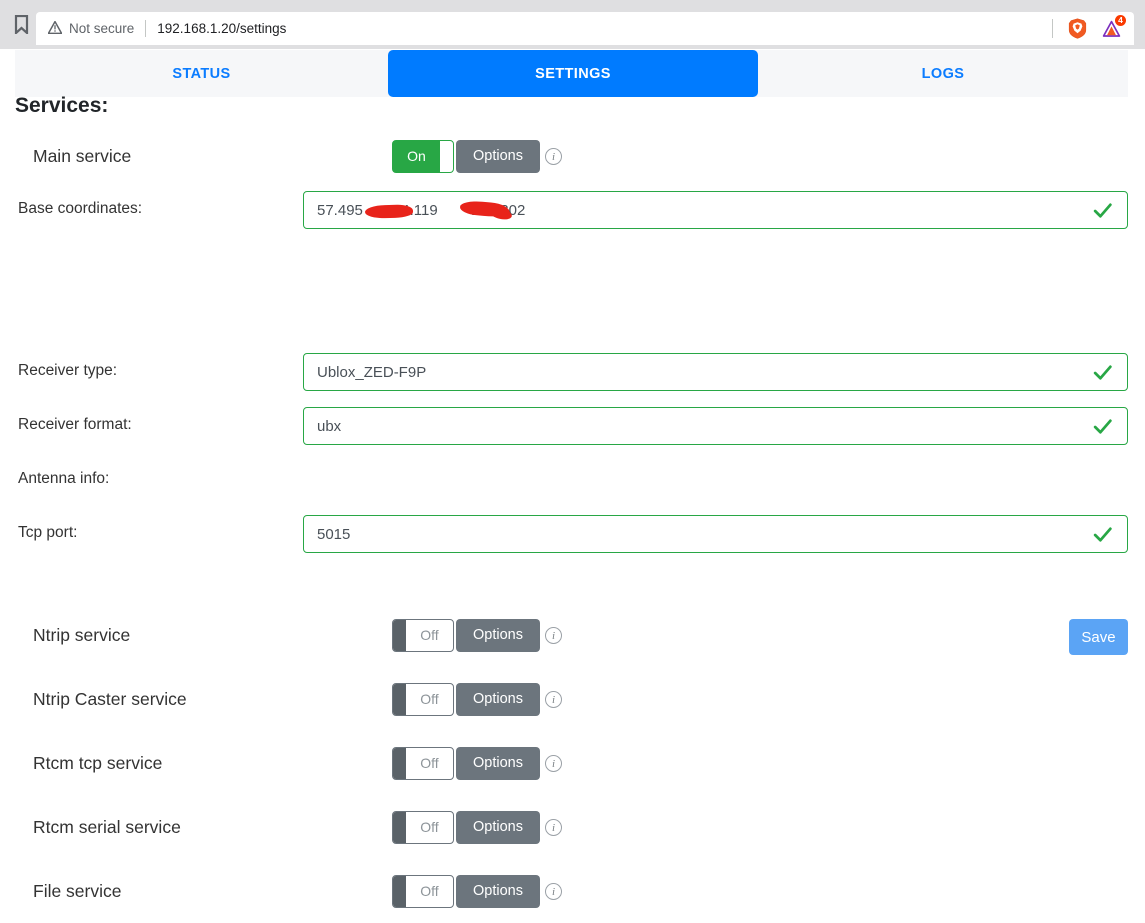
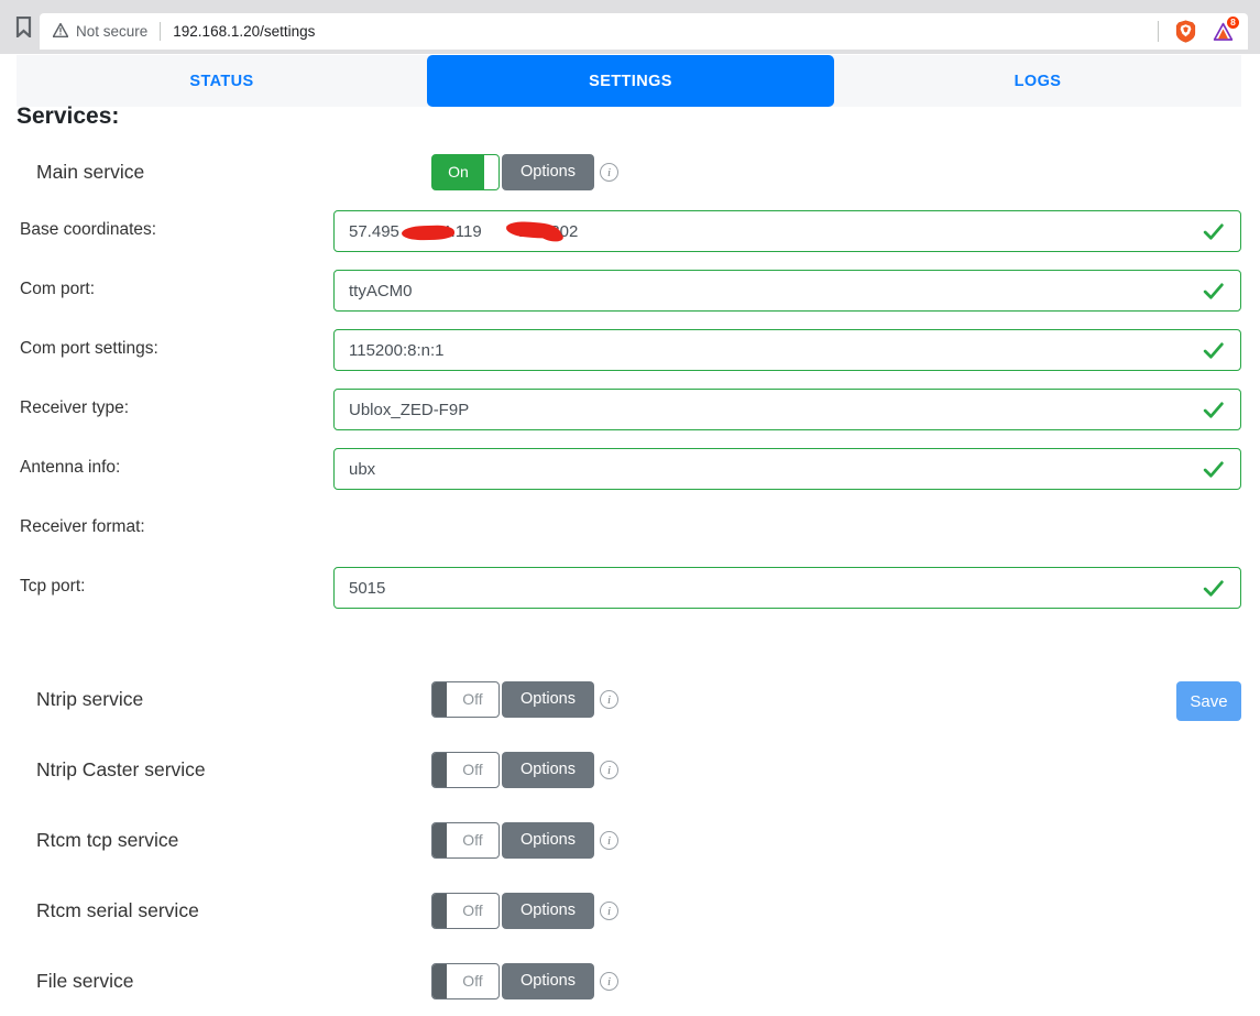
  Not secure
  192.168.1.20/settings
- 4
+ 8
  STATUS
  SETTINGS
  LOGS
  Services:
  Main service
  On
  Options
  i
  Base coordinates:
+ Com port:
+ ttyACM0
+ Com port settings:
+ 115200:8:n:1
  Receiver type:
  Ublox_ZED-F9P
- Receiver format:
+ Antenna info:
  ubx
- Antenna info:
+ Receiver format:
  Tcp port:
  5015
  Save
  Ntrip service
  Off
  Options
  i
  Ntrip Caster service
  Off
  Options
  i
  Rtcm tcp service
  Off
  Options
  i
  Rtcm serial service
  Off
  Options
  i
  File service
  Off
  Options
  i
